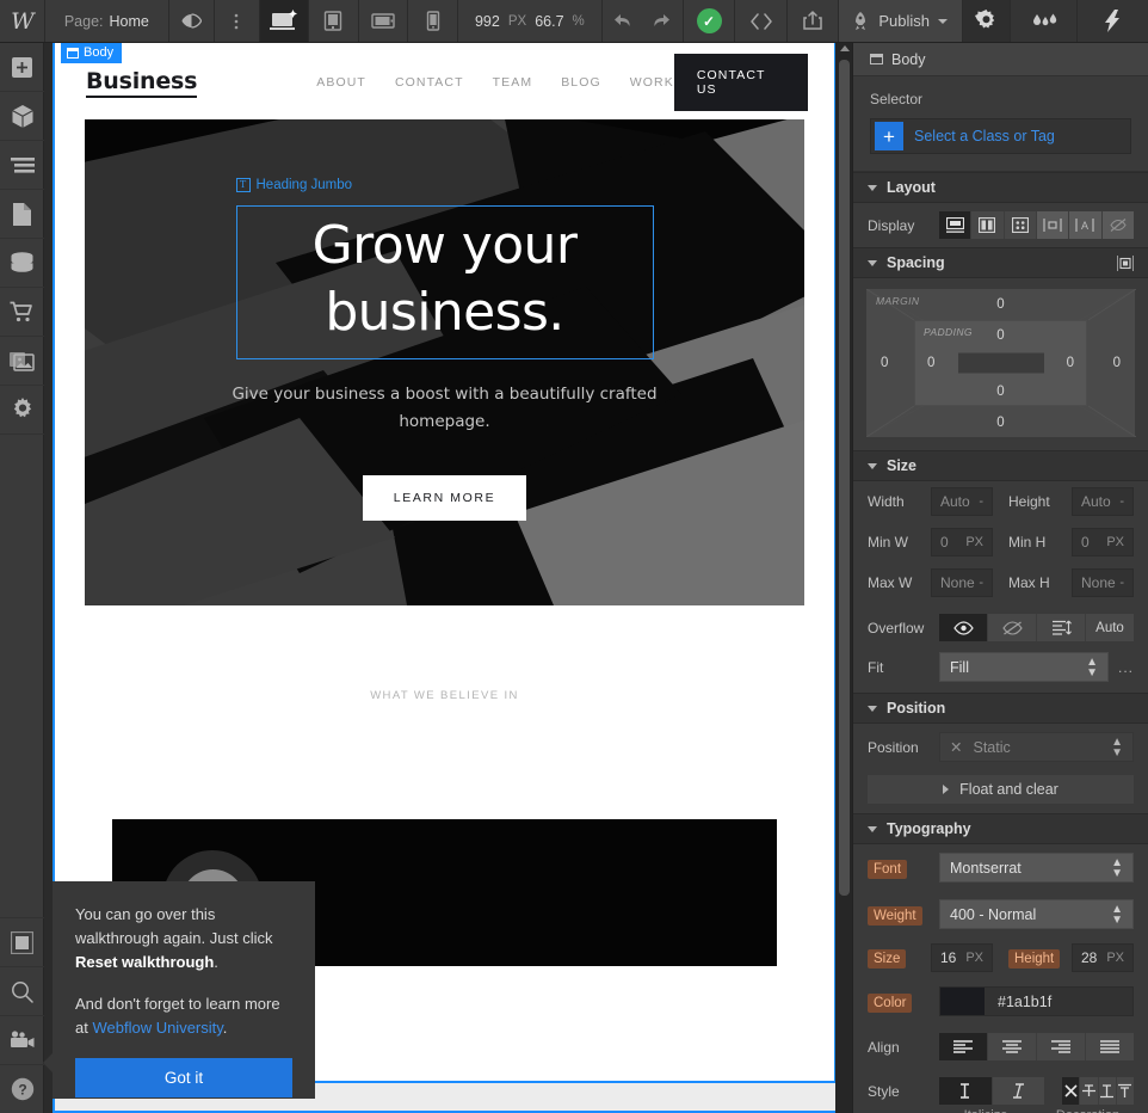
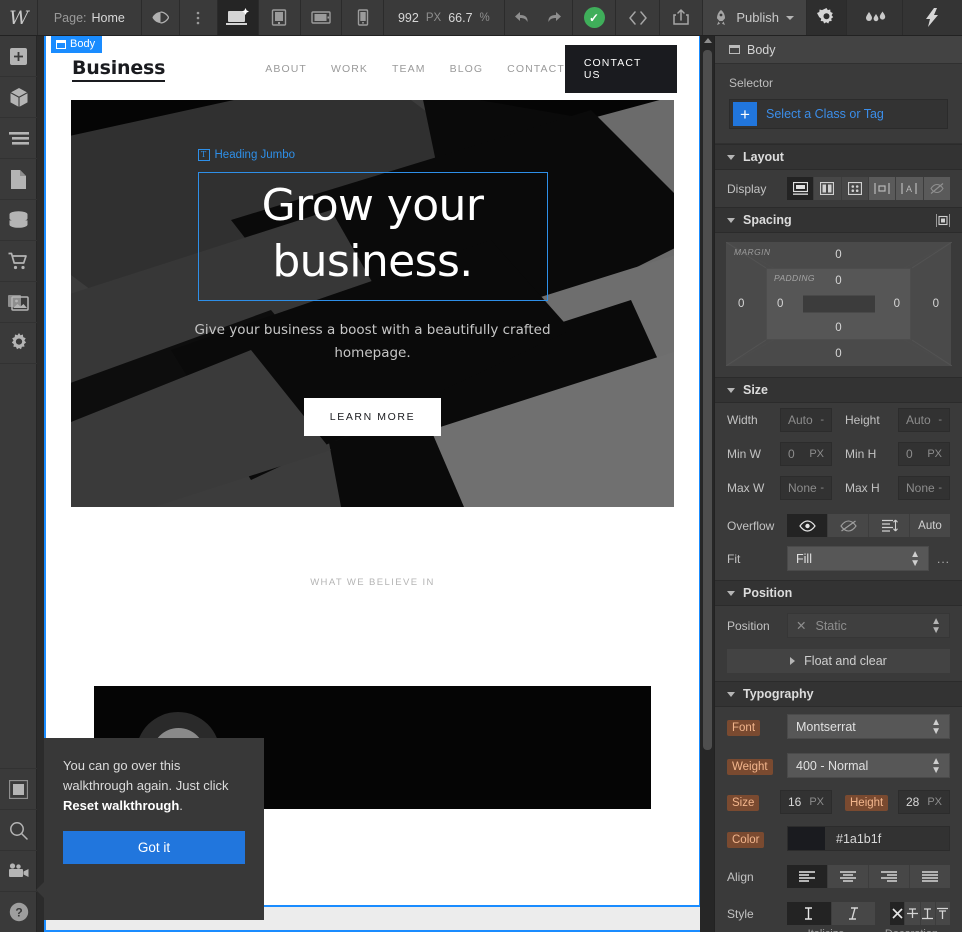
  W
  Page:
  Home
  992
  PX
  66.7
  %
  ✓
  Publish
  ?
  Body
  Business
  ABOUT
- CONTACT
+ WORK
  TEAM
  BLOG
- WORK
+ CONTACT
  CONTACT US
  T
  Heading Jumbo
  Grow your business.
  Give your business a boost with a beautifully crafted homepage.
  LEARN MORE
  WHAT WE BELIEVE IN
  You can go over this walkthrough again. Just click Reset walkthrough.
- And don't forget to learn more at Webflow University.
  Got it
  Body
  Selector
  +
  Select a Class or Tag
  Layout
  Display
  A
  Spacing
  MARGIN
  0
  0
  0
  0
  PADDING
  0
  0
  0
  0
  Size
  Width
  Auto
  -
  Height
  Auto
  -
  Min W
  0
  PX
  Min H
  0
  PX
  Max W
  None
  -
  Max H
  None
  -
  Overflow
  Auto
  Fit
  Fill
  ▲
  ▼
  ...
  Position
  Position
  ✕
  Static
  ▲
  ▼
  Float and clear
  Typography
  Font
  Montserrat
  ▲
  ▼
  Weight
  400 - Normal
  ▲
  ▼
  Size
  16
  PX
  Height
  28
  PX
  Color
  #1a1b1f
  Align
  Style
